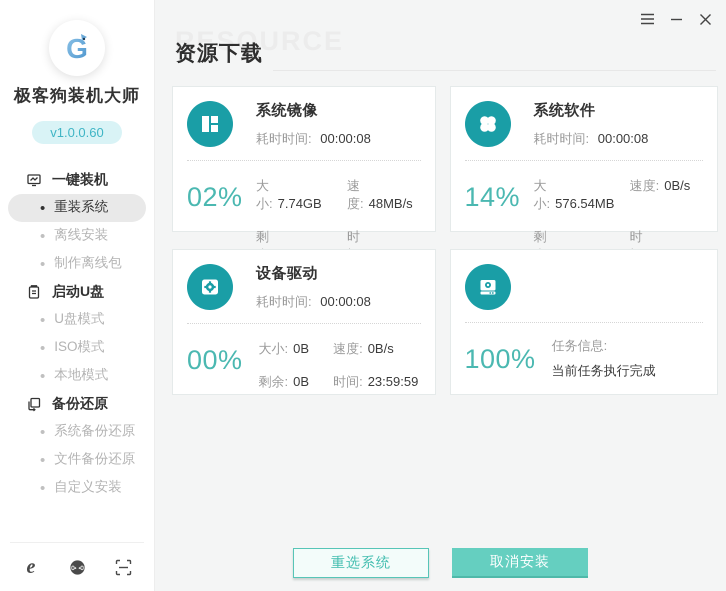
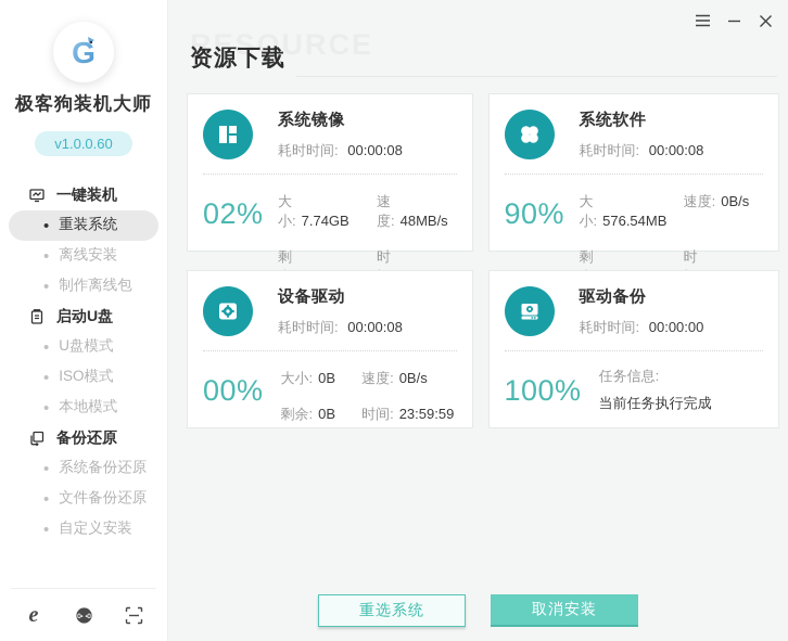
  G
  极客狗装机大师
  v1.0.0.60
  一键装机
  •
  重装系统
  •
  离线安装
  •
  制作离线包
  启动U盘
  •
  U盘模式
  •
  ISO模式
  •
  本地模式
  备份还原
  •
  系统备份还原
  •
  文件备份还原
  •
  自定义安装
  e
  RESOURCE
  资源下载
  系统镜像
  耗时时间: 00:00:08
  02%
  大小: 7.74GB
  速度: 48MB/s
  系统软件
  耗时时间: 00:00:08
- 14%
+ 90%
  大小: 576.54MB
  速度: 0B/s
  设备驱动
  耗时时间: 00:00:08
  00%
  大小: 0B
  速度: 0B/s
  剩余: 0B
  时间: 23:59:59
+ 驱动备份
+ 耗时时间: 00:00:00
  100%
  任务信息:
  当前任务执行完成
  重选系统
  取消安装
